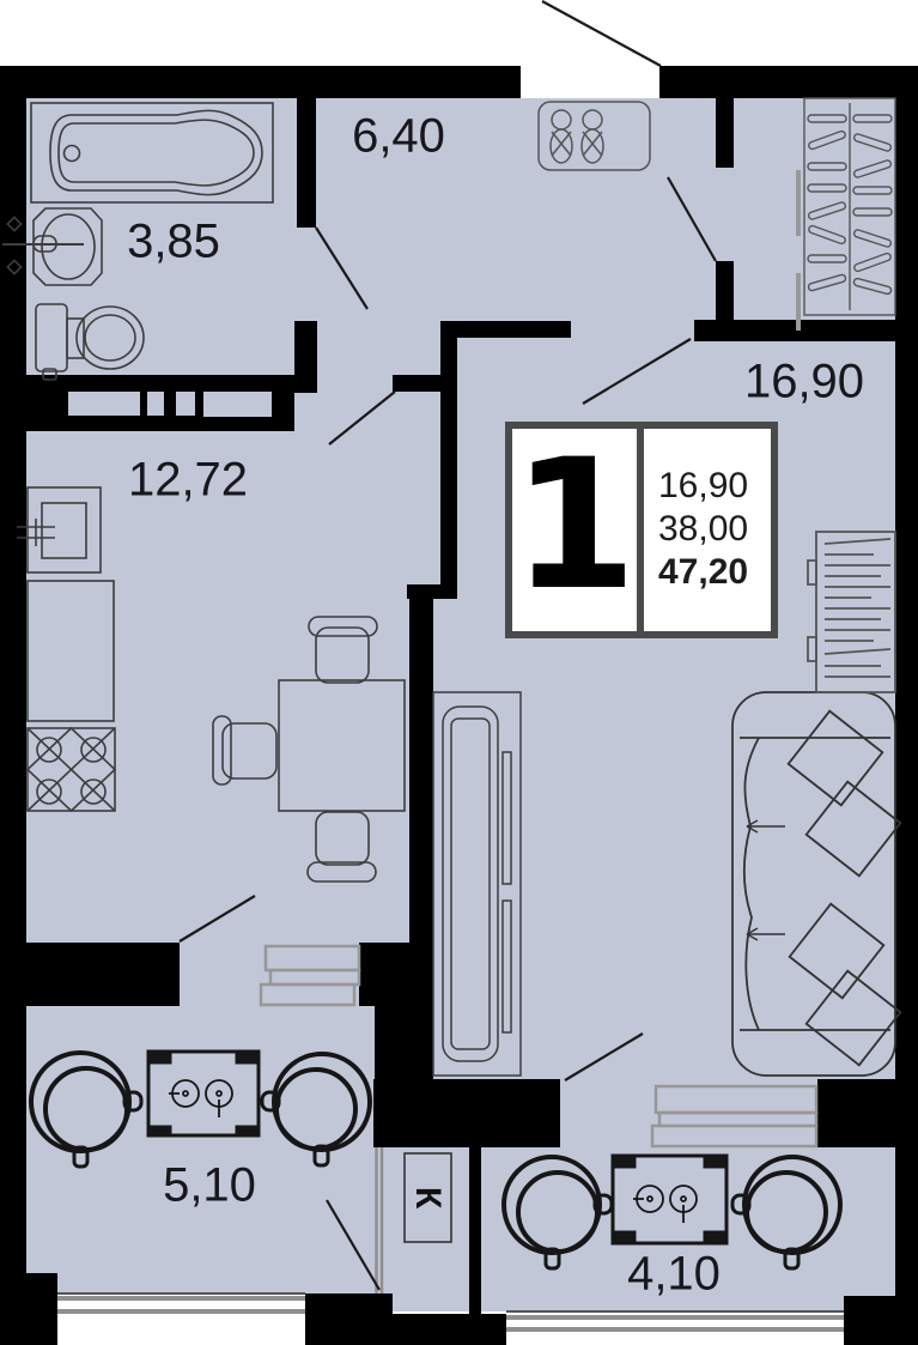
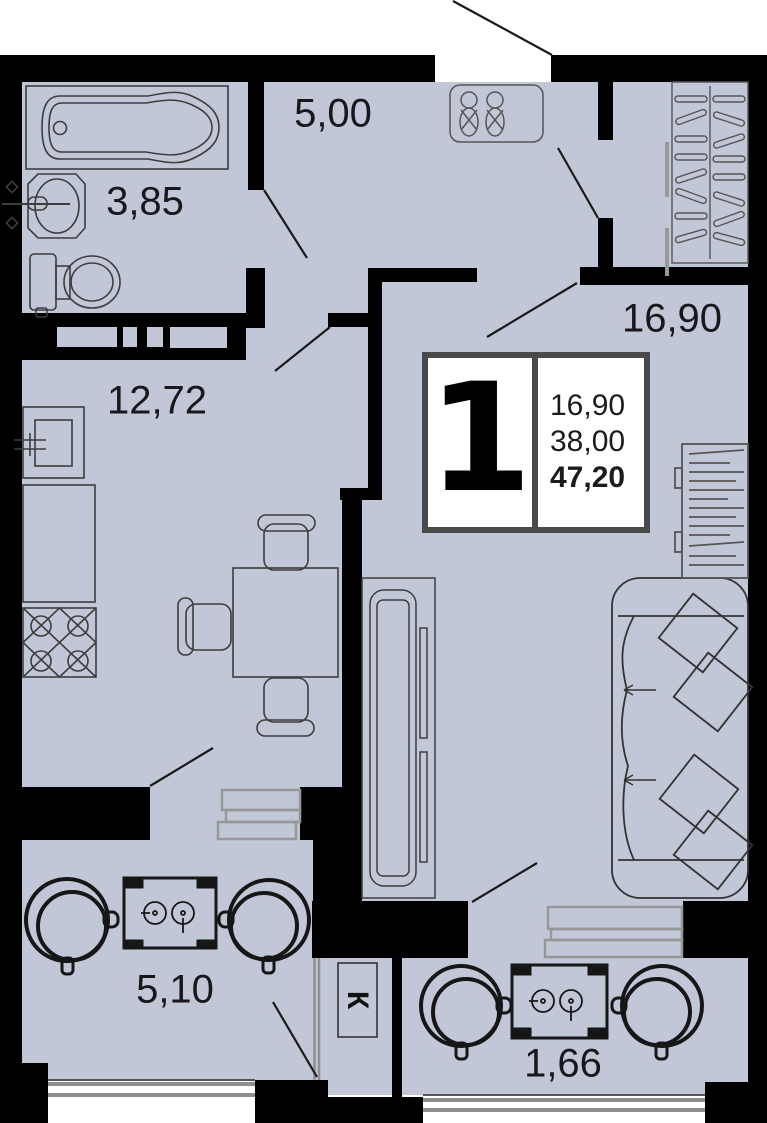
- 6,40
+ 5,00
  3,85
  16,90
  12,72
  5,10
- 4,10
+ 1,66
  1
  16,90
  38,00
  47,20
